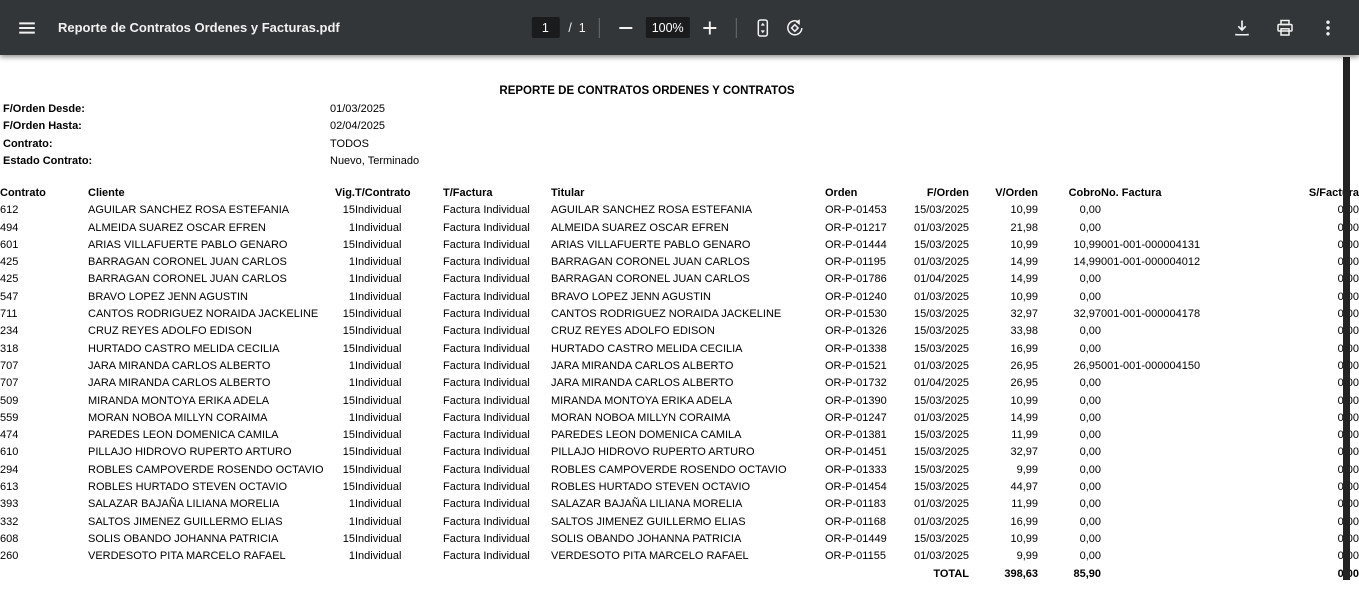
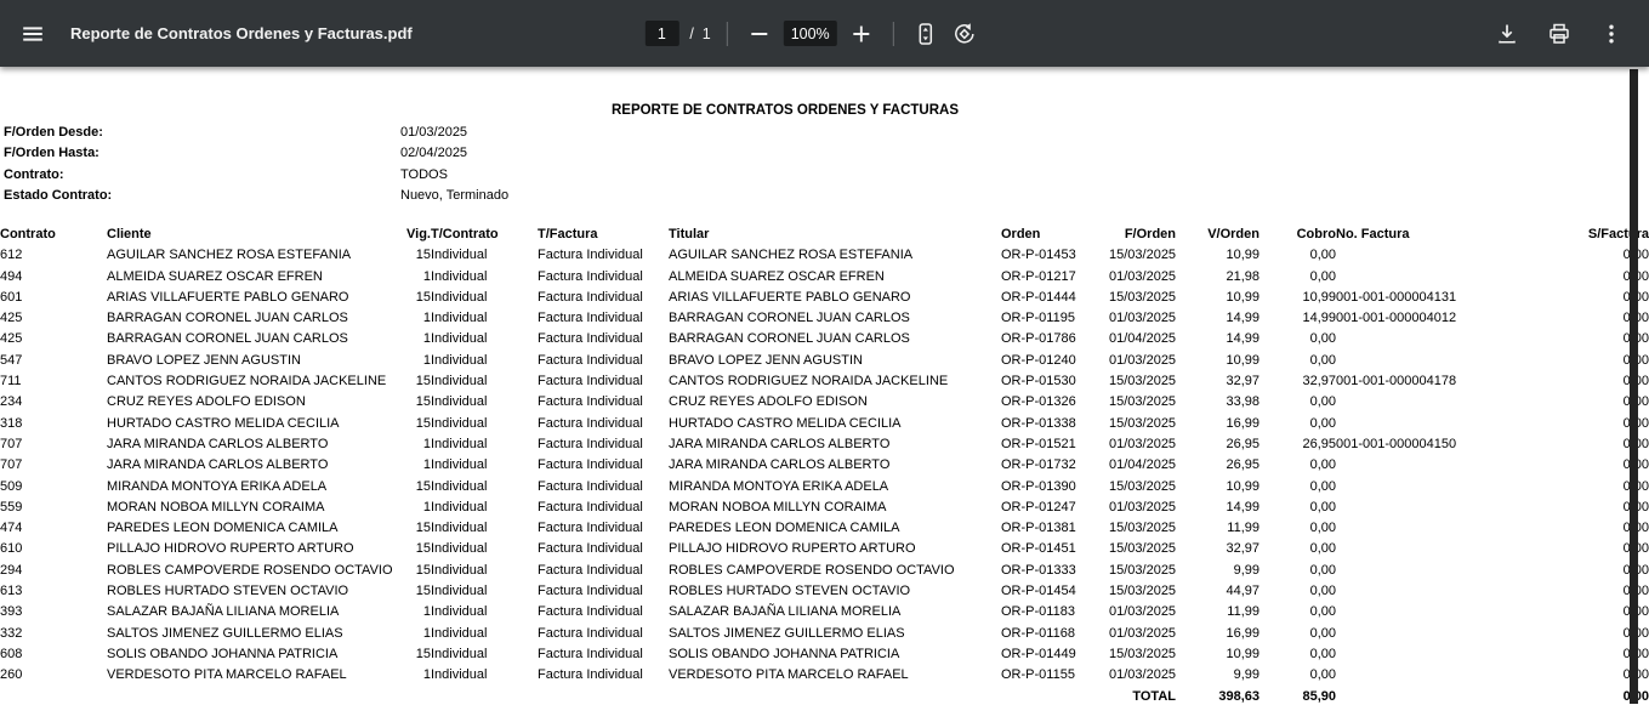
  Reporte de Contratos Ordenes y Facturas.pdf
  1
  / 1
  100%
- REPORTE DE CONTRATOS ORDENES Y CONTRATOS
+ REPORTE DE CONTRATOS ORDENES Y FACTURAS
  F/Orden Desde:
  01/03/2025
  F/Orden Hasta:
  02/04/2025
  Contrato:
  TODOS
  Estado Contrato:
  Nuevo, Terminado
  Contrato	Cliente	Vig.	T/Contrato	T/Factura	Titular	Orden	F/Orden	V/Orden	Cobro	No. Factura	S/Factra
  612	AGUILAR SANCHEZ ROSA ESTEFANIA	15	Individual	Factura Individual	AGUILAR SANCHEZ ROSA ESTEFANIA	OR-P-01453	15/03/2025	10,99	0,00		00
  494	ALMEIDA SUAREZ OSCAR EFREN	1	Individual	Factura Individual	ALMEIDA SUAREZ OSCAR EFREN	OR-P-01217	01/03/2025	21,98	0,00		00
  601	ARIAS VILLAFUERTE PABLO GENARO	15	Individual	Factura Individual	ARIAS VILLAFUERTE PABLO GENARO	OR-P-01444	15/03/2025	10,99	10,99	001-001-000004131	00
  425	BARRAGAN CORONEL JUAN CARLOS	1	Individual	Factura Individual	BARRAGAN CORONEL JUAN CARLOS	OR-P-01195	01/03/2025	14,99	14,99	001-001-000004012	00
  425	BARRAGAN CORONEL JUAN CARLOS	1	Individual	Factura Individual	BARRAGAN CORONEL JUAN CARLOS	OR-P-01786	01/04/2025	14,99	0,00		00
  547	BRAVO LOPEZ JENN AGUSTIN	1	Individual	Factura Individual	BRAVO LOPEZ JENN AGUSTIN	OR-P-01240	01/03/2025	10,99	0,00		00
  711	CANTOS RODRIGUEZ NORAIDA JACKELINE	15	Individual	Factura Individual	CANTOS RODRIGUEZ NORAIDA JACKELINE	OR-P-01530	15/03/2025	32,97	32,97	001-001-000004178	00
  234	CRUZ REYES ADOLFO EDISON	15	Individual	Factura Individual	CRUZ REYES ADOLFO EDISON	OR-P-01326	15/03/2025	33,98	0,00		00
  318	HURTADO CASTRO MELIDA CECILIA	15	Individual	Factura Individual	HURTADO CASTRO MELIDA CECILIA	OR-P-01338	15/03/2025	16,99	0,00		00
  707	JARA MIRANDA CARLOS ALBERTO	1	Individual	Factura Individual	JARA MIRANDA CARLOS ALBERTO	OR-P-01521	01/03/2025	26,95	26,95	001-001-000004150	00
  707	JARA MIRANDA CARLOS ALBERTO	1	Individual	Factura Individual	JARA MIRANDA CARLOS ALBERTO	OR-P-01732	01/04/2025	26,95	0,00		00
  509	MIRANDA MONTOYA ERIKA ADELA	15	Individual	Factura Individual	MIRANDA MONTOYA ERIKA ADELA	OR-P-01390	15/03/2025	10,99	0,00		00
  559	MORAN NOBOA MILLYN CORAIMA	1	Individual	Factura Individual	MORAN NOBOA MILLYN CORAIMA	OR-P-01247	01/03/2025	14,99	0,00		00
  474	PAREDES LEON DOMENICA CAMILA	15	Individual	Factura Individual	PAREDES LEON DOMENICA CAMILA	OR-P-01381	15/03/2025	11,99	0,00		00
  610	PILLAJO HIDROVO RUPERTO ARTURO	15	Individual	Factura Individual	PILLAJO HIDROVO RUPERTO ARTURO	OR-P-01451	15/03/2025	32,97	0,00		00
  294	ROBLES CAMPOVERDE ROSENDO OCTAVIO	15	Individual	Factura Individual	ROBLES CAMPOVERDE ROSENDO OCTAVIO	OR-P-01333	15/03/2025	9,99	0,00		00
  613	ROBLES HURTADO STEVEN OCTAVIO	15	Individual	Factura Individual	ROBLES HURTADO STEVEN OCTAVIO	OR-P-01454	15/03/2025	44,97	0,00		00
  393	SALAZAR BAJAÑA LILIANA MORELIA	1	Individual	Factura Individual	SALAZAR BAJAÑA LILIANA MORELIA	OR-P-01183	01/03/2025	11,99	0,00		00
  332	SALTOS JIMENEZ GUILLERMO ELIAS	1	Individual	Factura Individual	SALTOS JIMENEZ GUILLERMO ELIAS	OR-P-01168	01/03/2025	16,99	0,00		00
  608	SOLIS OBANDO JOHANNA PATRICIA	15	Individual	Factura Individual	SOLIS OBANDO JOHANNA PATRICIA	OR-P-01449	15/03/2025	10,99	0,00		00
  260	VERDESOTO PITA MARCELO RAFAEL	1	Individual	Factura Individual	VERDESOTO PITA MARCELO RAFAEL	OR-P-01155	01/03/2025	9,99	0,00		00
  							TOTAL	398,63	85,90		00
